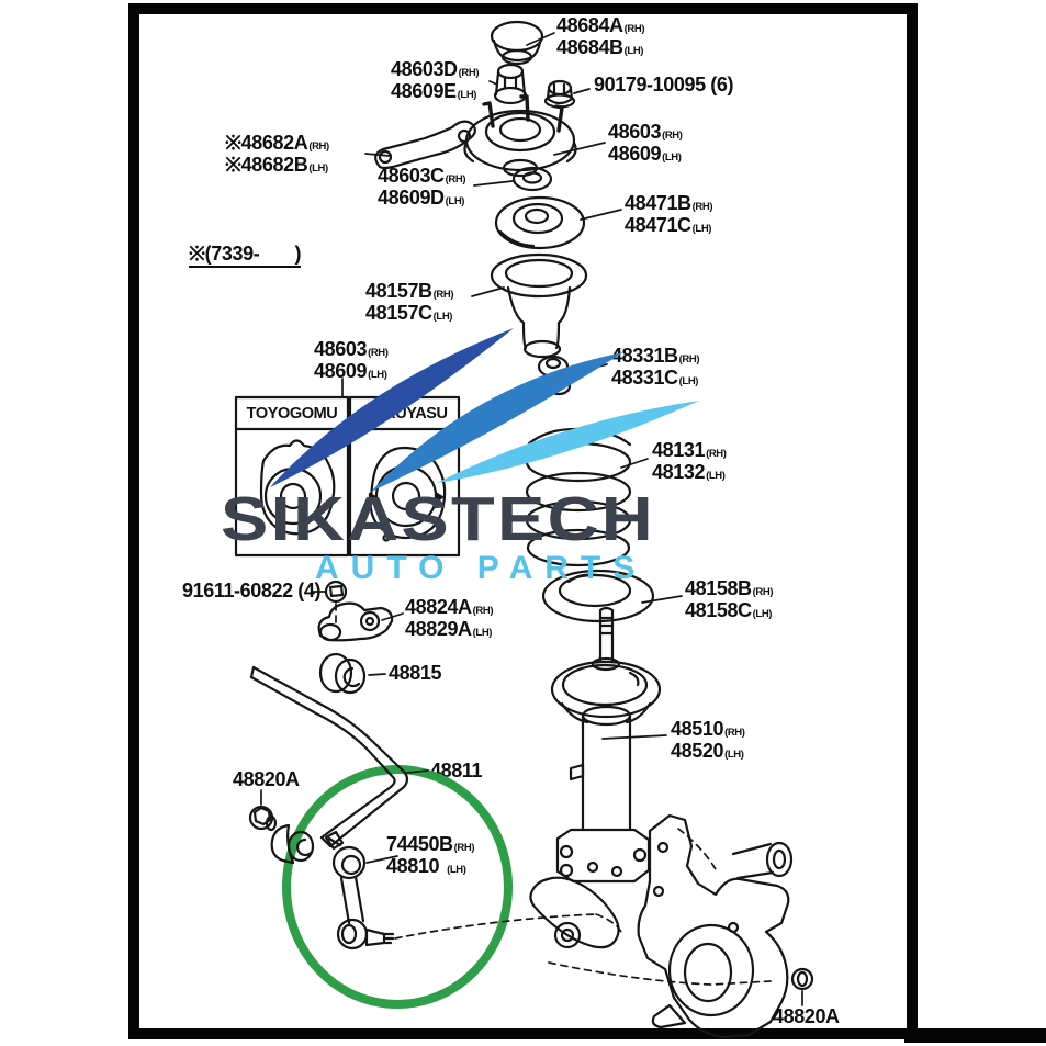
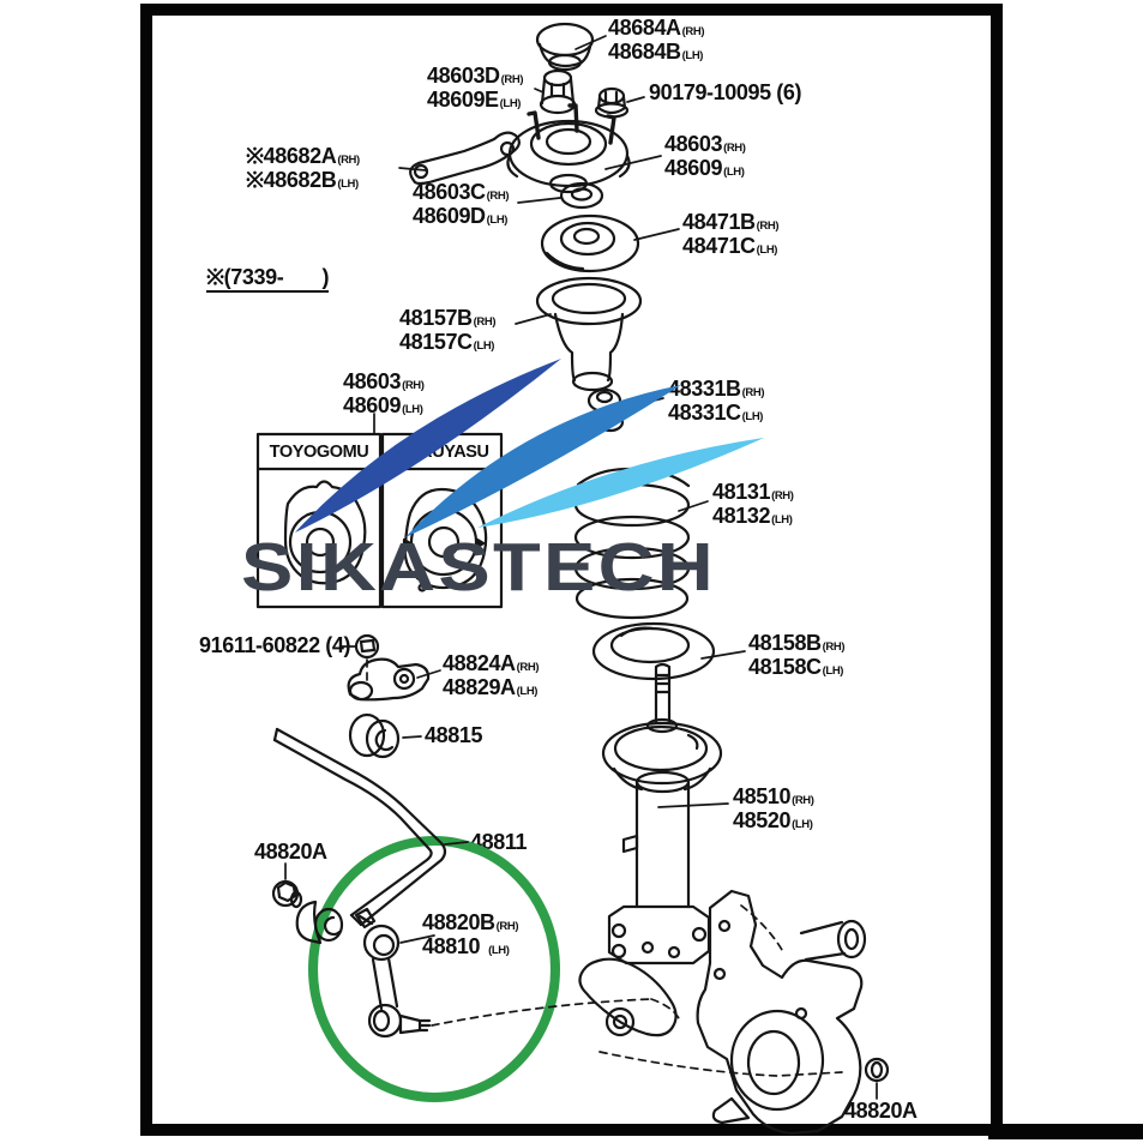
  48684A(RH)
  48684B(LH)
  48603D(RH)
  48609E(LH)
  90179-10095 (6)
  48603(RH)
  48609(LH)
  ※48682A(RH)
  ※48682B(LH)
  48603C(RH)
  48609D(LH)
  48471B(RH)
  48471C(LH)
  ※(7339- )
  48157B(RH)
  48157C(LH)
  48603(RH)
  48609(LH)
  8331B(RH)
  48331C(LH)
  48131(RH)
  48132(LH)
  91611-60822 (4)
  48824A(RH)
  48829A(LH)
  48158B(RH)
  48158C(LH)
  48815
  48510(RH)
  48520(LH)
  48811
  48820A
- 74450B(RH)
+ 48820B(RH)
  48810 (LH)
  48820A
  TOYOGOMU
  SIKASTECH
- AUTO PARTS
